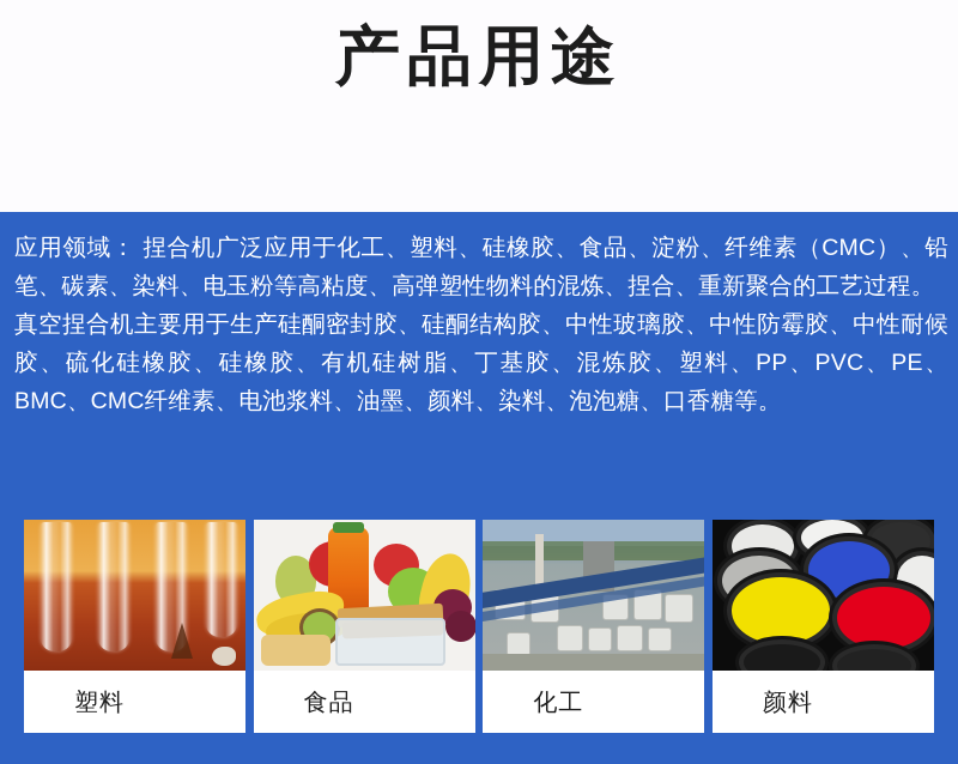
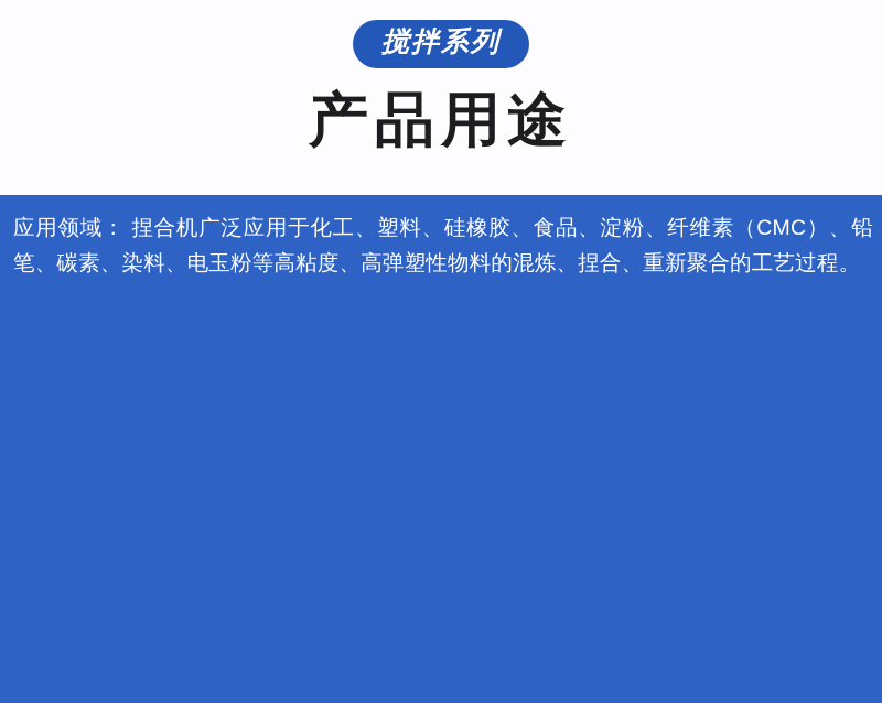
+ 搅拌系列
  产品用途
  应用领域： 捏合机广泛应用于化工、塑料、硅橡胶、食品、淀粉、纤维素（CMC）、铅笔、碳素、染料、电玉粉等高粘度、高弹塑性物料的混炼、捏合、重新聚合的工艺过程。
- 真空捏合机主要用于生产硅酮密封胶、硅酮结构胶、中性玻璃胶、中性防霉胶、中性耐候胶、硫化硅橡胶、硅橡胶、有机硅树脂、丁基胶、混炼胶、塑料、PP、PVC、PE、BMC、CMC纤维素、电池浆料、油墨、颜料、染料、泡泡糖、口香糖等。
- 塑料
- 食品
- 化工
- 颜料
